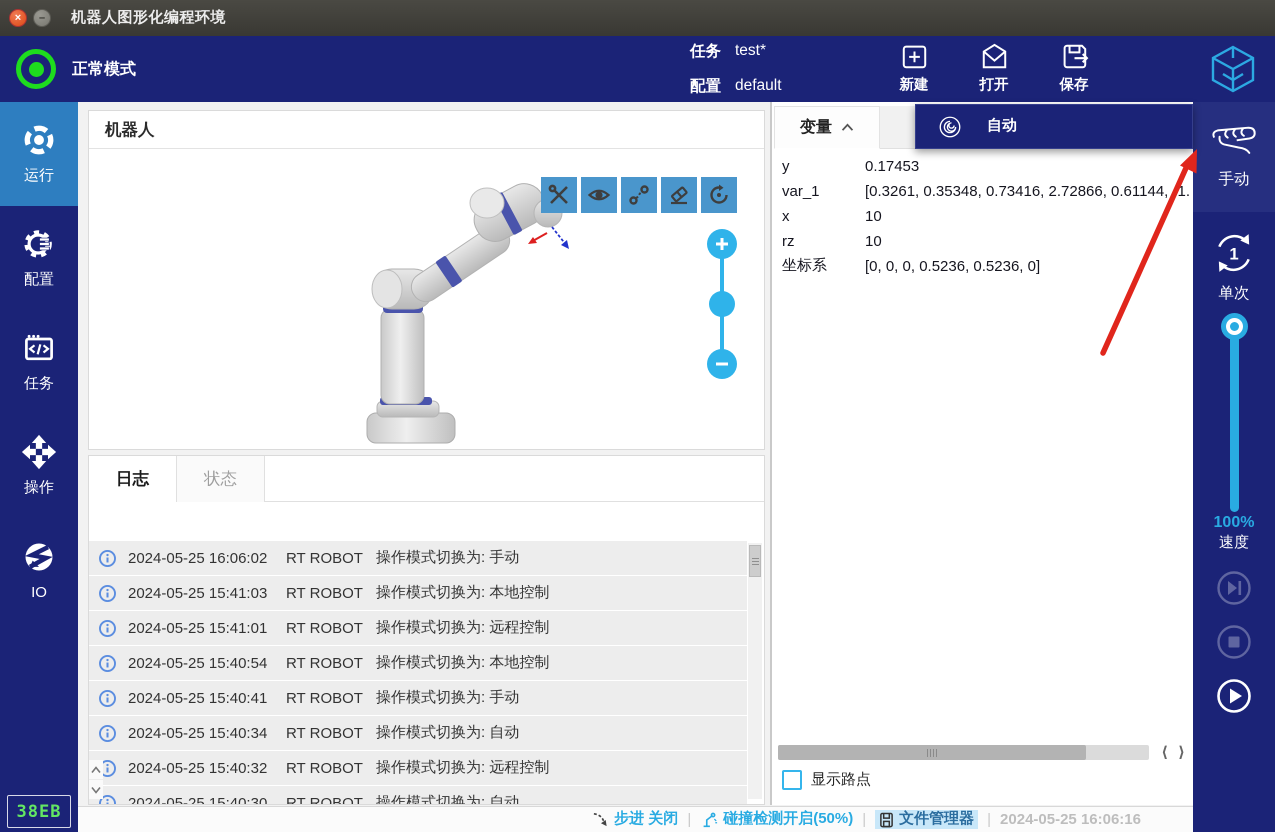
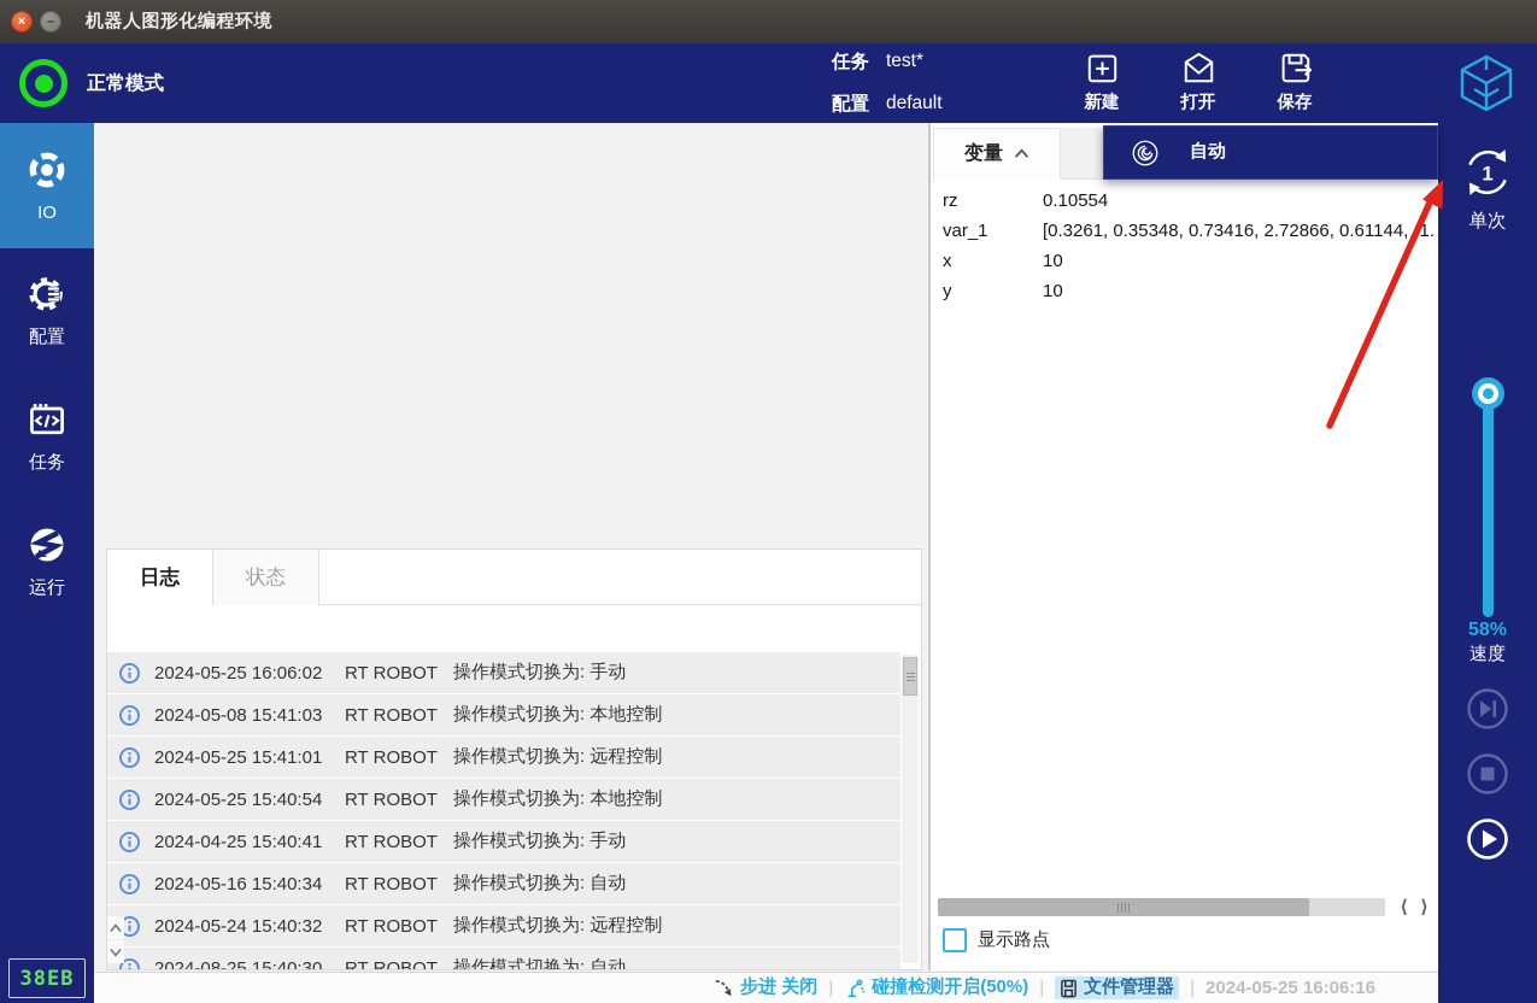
  ×
  –
  机器人图形化编程环境
  正常模式
  任务
  test*
  配置
  default
  新建
  打开
  保存
- 运行
+ IO
  配置
  任务
- 操作
- IO
+ 运行
  38EB
- 机器人
  日志
  状态
  2024-05-25 16:06:02
  RT ROBOT
  操作模式切换为: 手动
- 2024-05-25 15:41:03
+ 2024-05-08 15:41:03
  RT ROBOT
  操作模式切换为: 本地控制
  2024-05-25 15:41:01
  RT ROBOT
  操作模式切换为: 远程控制
  2024-05-25 15:40:54
  RT ROBOT
  操作模式切换为: 本地控制
- 2024-05-25 15:40:41
+ 2024-04-25 15:40:41
  RT ROBOT
  操作模式切换为: 手动
- 2024-05-25 15:40:34
+ 2024-05-16 15:40:34
  RT ROBOT
  操作模式切换为: 自动
- 2024-05-25 15:40:32
+ 2024-05-24 15:40:32
  RT ROBOT
  操作模式切换为: 远程控制
- 2024-05-25 15:40:30
+ 2024-08-25 15:40:30
  RT ROBOT
  操作模式切换为: 自动
  变量
- y
+ rz
- 0.17453
+ 0.10554
  var_1
  [0.3261, 0.35348, 0.73416, 2.72866, 0.61144,1.
  x
  10
- rz
+ y
  10
- 坐标系
- [0, 0, 0, 0.5236, 0.5236, 0]
  ⟨
  ⟩
  显示路点
  自动
- 手动
  1
  单次
- 100%
+ 58%
  速度
  步进 关闭
  |
  碰撞检测开启(50%)
  |
  文件管理器
  |
  2024-05-25 16:06:16
